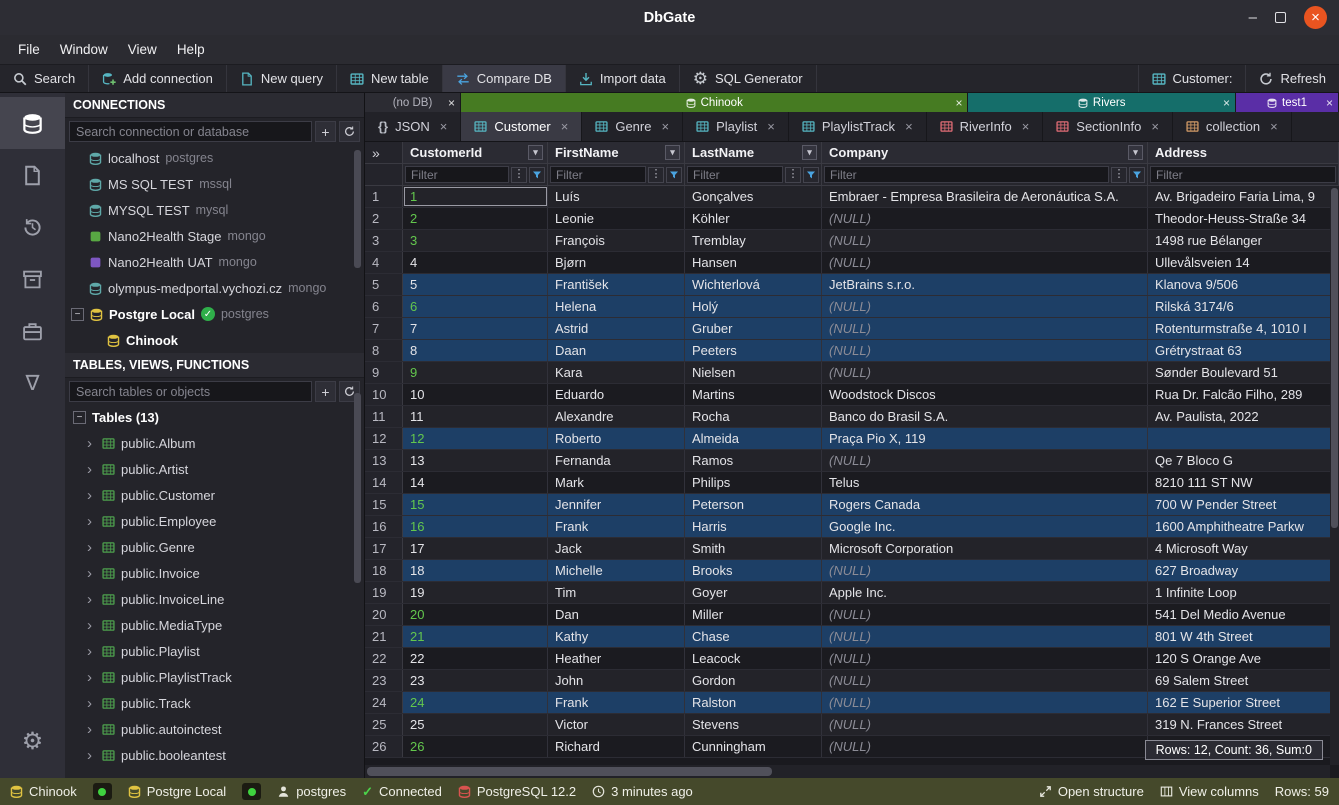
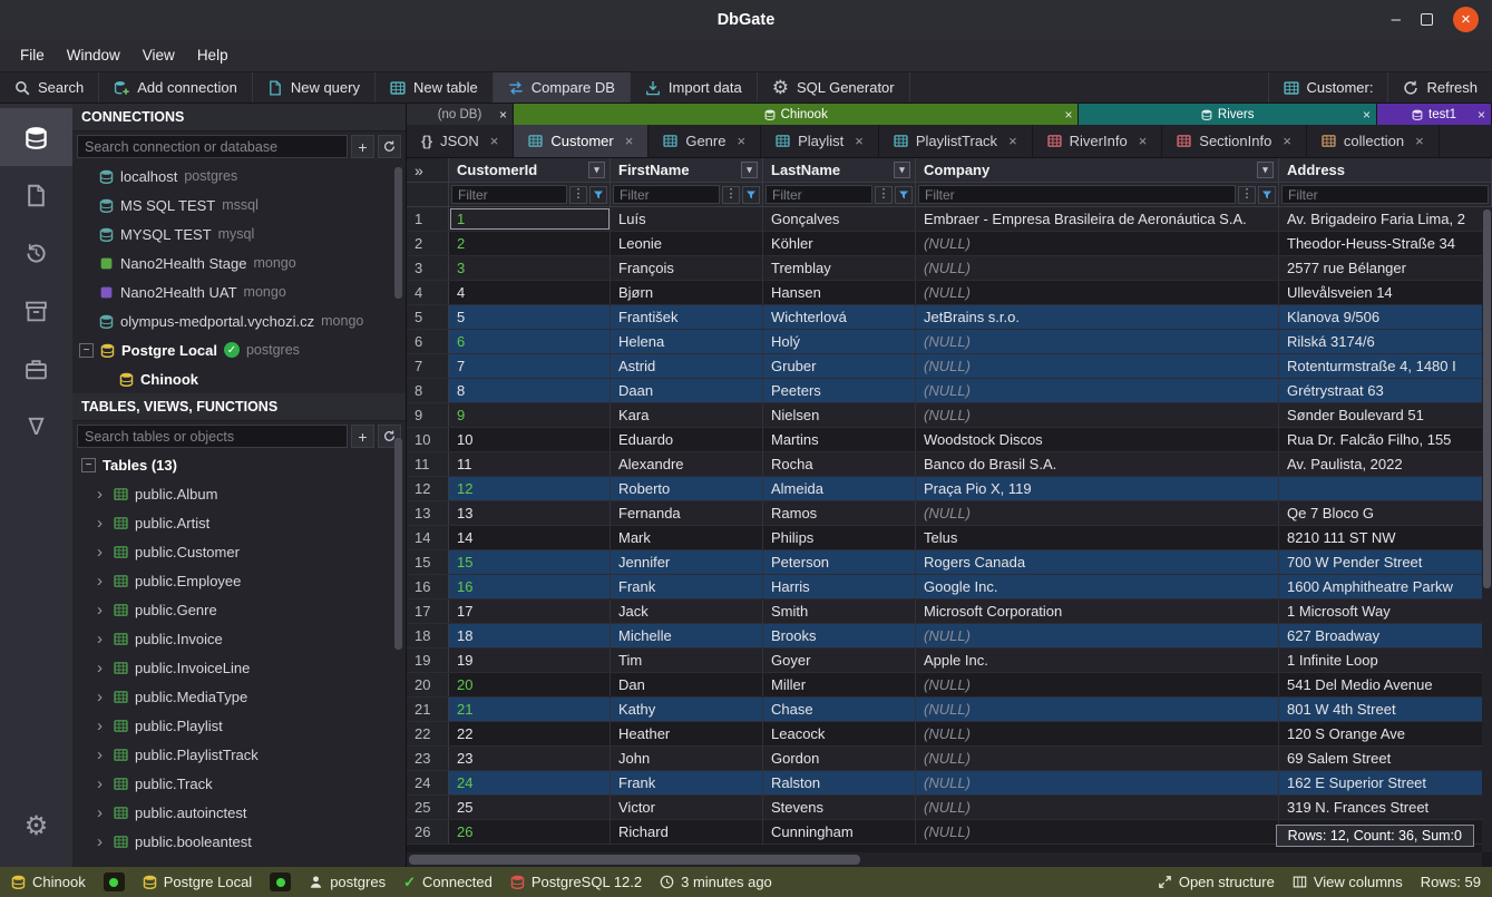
  DbGate
  –
  ×
  File
  Window
  View
  Help
  Search
  Add connection
  New query
  New table
  Compare DB
  Import data
  ⚙
  SQL Generator
  Customer:
  Refresh
  ∇
  ⚙
  CONNECTIONS
  Search connection or database
  +
  localhost
  postgres
  MS SQL TEST
  mssql
  MYSQL TEST
  mysql
  Nano2Health Stage
  mongo
  Nano2Health UAT
  mongo
  olympus-medportal.vychozi.cz
  mongo
  −
  Postgre Local
  ✓
  postgres
  Chinook
  TABLES, VIEWS, FUNCTIONS
  Search tables or objects
  +
  −
  Tables (13)
  ›
  public.Album
  ›
  public.Artist
  ›
  public.Customer
  ›
  public.Employee
  ›
  public.Genre
  ›
  public.Invoice
  ›
  public.InvoiceLine
  ›
  public.MediaType
  ›
  public.Playlist
  ›
  public.PlaylistTrack
  ›
  public.Track
  ›
  public.autoinctest
  ›
  public.booleantest
  (no DB)
  ×
  Chinook
  ×
  Rivers
  ×
  test1
  ×
  {}
  JSON
  ×
  Customer
  ×
  Genre
  ×
  Playlist
  ×
  PlaylistTrack
  ×
  RiverInfo
  ×
  SectionInfo
  ×
  collection
  ×
  »
  CustomerId
  ▾
  FirstName
  ▾
  LastName
  ▾
  Company
  ▾
  Address
  Filter
  ⋮
  Filter
  ⋮
  Filter
  ⋮
  Filter
  ⋮
  Filter
  1
  1
  Luís
  Gonçalves
  Embraer - Empresa Brasileira de Aeronáutica S.A.
- Av. Brigadeiro Faria Lima, 9
+ Av. Brigadeiro Faria Lima, 2
  2
  2
  Leonie
  Köhler
  (NULL)
  Theodor-Heuss-Straße 34
  3
  3
  François
  Tremblay
  (NULL)
- 1498 rue Bélanger
+ 2577 rue Bélanger
  4
  4
  Bjørn
  Hansen
  (NULL)
  Ullevålsveien 14
  5
  5
  František
  Wichterlová
  JetBrains s.r.o.
  Klanova 9/506
  6
  6
  Helena
  Holý
  (NULL)
  Rilská 3174/6
  7
  7
  Astrid
  Gruber
  (NULL)
- Rotenturmstraße 4, 1010 I
+ Rotenturmstraße 4, 1480 I
  8
  8
  Daan
  Peeters
  (NULL)
  Grétrystraat 63
  9
  9
  Kara
  Nielsen
  (NULL)
  Sønder Boulevard 51
  10
  10
  Eduardo
  Martins
  Woodstock Discos
- Rua Dr. Falcão Filho, 289
+ Rua Dr. Falcão Filho, 155
  11
  11
  Alexandre
  Rocha
  Banco do Brasil S.A.
  Av. Paulista, 2022
  12
  12
  Roberto
  Almeida
  Praça Pio X, 119
  13
  13
  Fernanda
  Ramos
  (NULL)
  Qe 7 Bloco G
  14
  14
  Mark
  Philips
  Telus
  8210 111 ST NW
  15
  15
  Jennifer
  Peterson
  Rogers Canada
  700 W Pender Street
  16
  16
  Frank
  Harris
  Google Inc.
  1600 Amphitheatre Parkw
  17
  17
  Jack
  Smith
  Microsoft Corporation
- 4 Microsoft Way
+ 1 Microsoft Way
  18
  18
  Michelle
  Brooks
  (NULL)
  627 Broadway
  19
  19
  Tim
  Goyer
  Apple Inc.
  1 Infinite Loop
  20
  20
  Dan
  Miller
  (NULL)
  541 Del Medio Avenue
  21
  21
  Kathy
  Chase
  (NULL)
  801 W 4th Street
  22
  22
  Heather
  Leacock
  (NULL)
  120 S Orange Ave
  23
  23
  John
  Gordon
  (NULL)
  69 Salem Street
  24
  24
  Frank
  Ralston
  (NULL)
  162 E Superior Street
  25
  25
  Victor
  Stevens
  (NULL)
  319 N. Frances Street
  26
  26
  Richard
  Cunningham
  (NULL)
  Rows: 12, Count: 36, Sum:0
  Chinook
  Postgre Local
  postgres
  ✓
  Connected
  PostgreSQL 12.2
  3 minutes ago
  Open structure
  View columns
  Rows: 59
